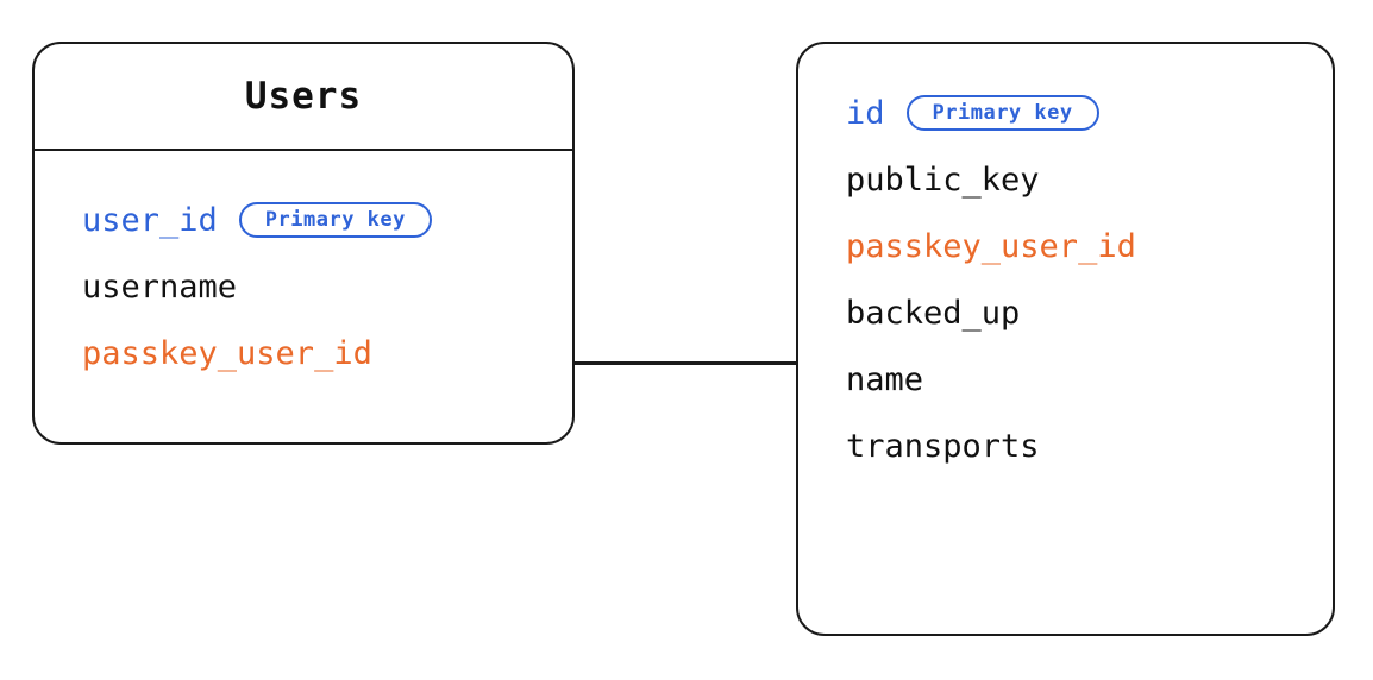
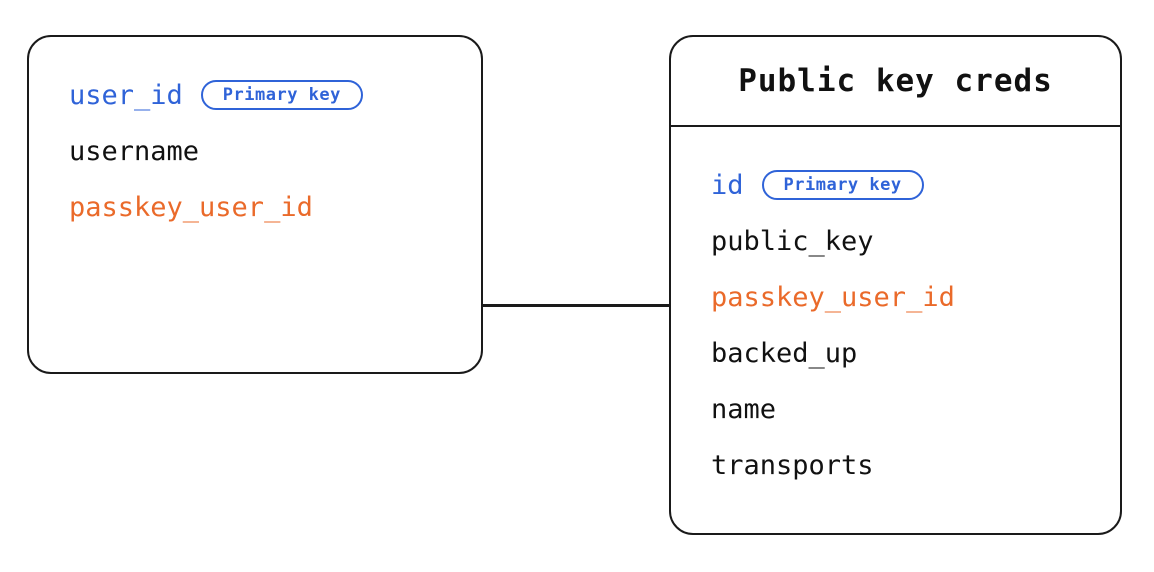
- Users
  user_id
  Primary key
  username
  passkey_user_id
+ Public key creds
  id
  Primary key
  public_key
  passkey_user_id
  backed_up
  name
  transports
